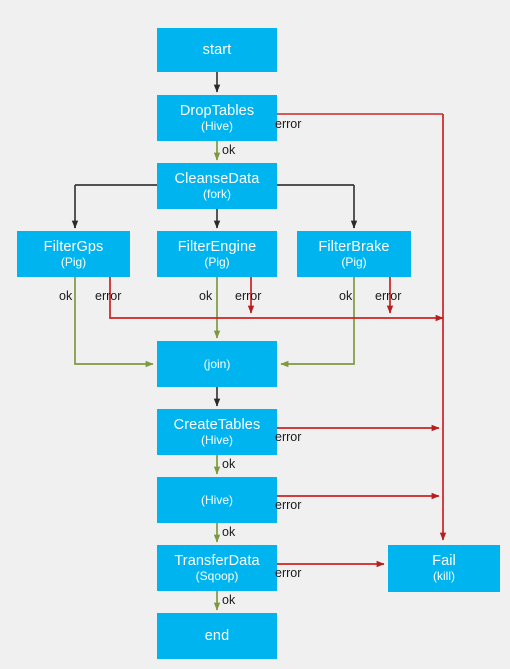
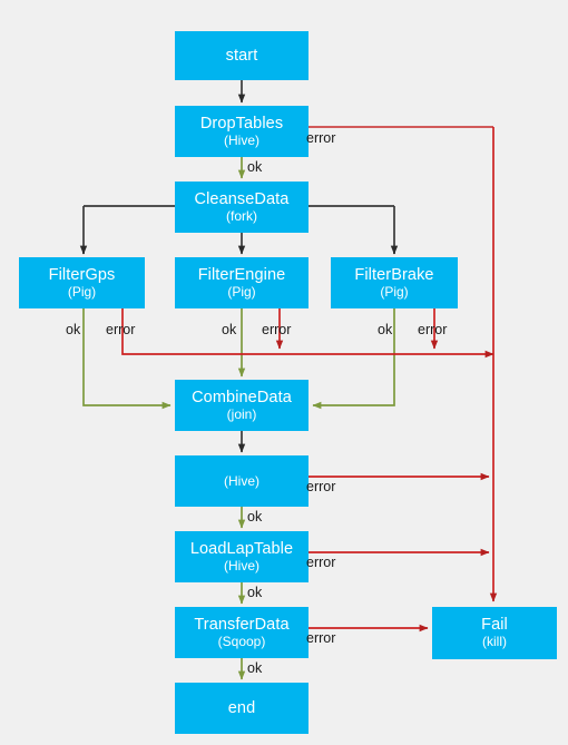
  start
  DropTables
  (Hive)
  CleanseData
  (fork)
  FilterGps
  (Pig)
  FilterEngine
  (Pig)
  FilterBrake
  (Pig)
+ CombineData
  (join)
- CreateTables
  (Hive)
+ LoadLapTable
  (Hive)
  TransferData
  (Sqoop)
  end
  Fail
  (kill)
  ok
  error
  ok
  error
  ok
  error
  ok
  error
  ok
  error
  ok
  error
  ok
  error
